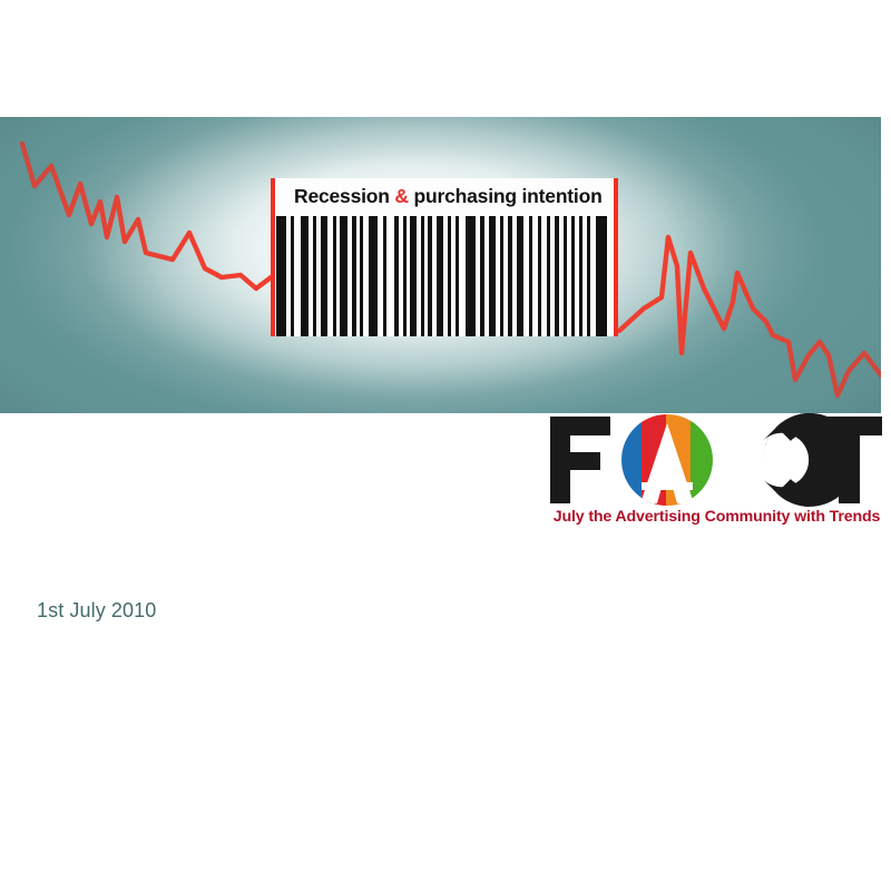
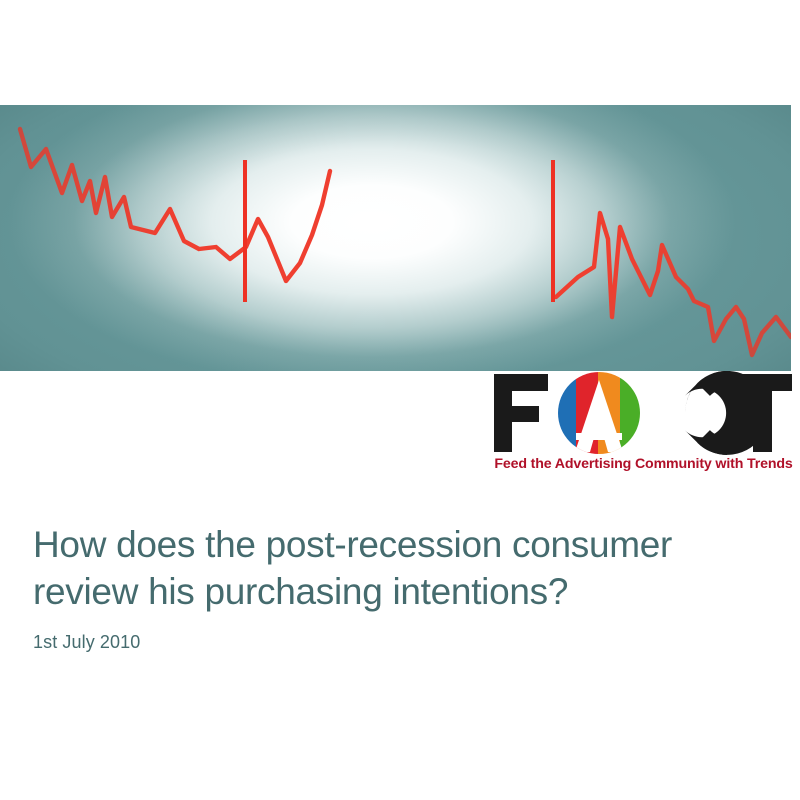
- Recession & purchasing intention
- July the Advertising Community with Trends
+ Feed the Advertising Community with Trends
+ How does the post-recession consumer
+ review his purchasing intentions?
  1st July 2010
